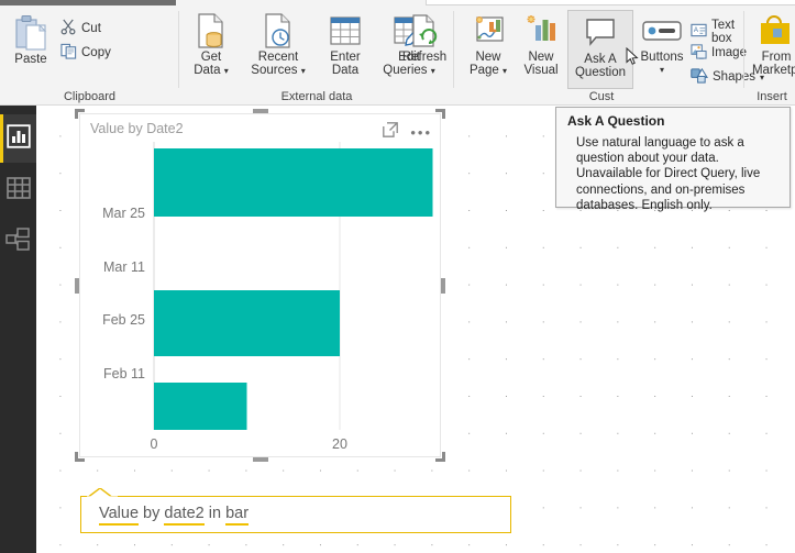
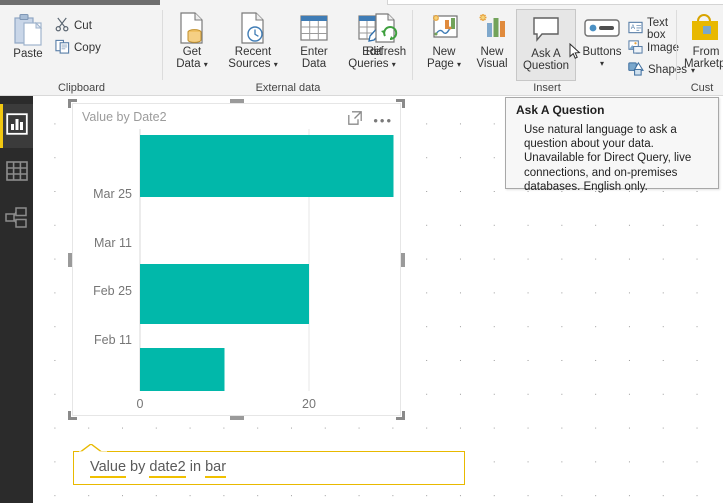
  Paste
  Cut
  Copy
  Clipboard
  Get
  Data ▾
  Recent
  Sources ▾
  Enter
  Data
  Edit
  Queries ▾
  External data
  Refresh
  New
  Page ▾
  New
  Visual
  Ask A
  Question
  Buttons
  ▾
  Text box
  Imag
  Shapes
  ▾
- Cust
+ Insert
  From
  Marketp
- Insert
+ Cust
  Value by Date2
  •••
  Mar 25
  Mar 11
  Feb 25
  Feb 11
  0
  20
  Value by date2 in bar
  Ask A Question
  Use natural language to ask a question about your data. Unavailable for Direct Query, live connections, and on-premises databases. English only.
